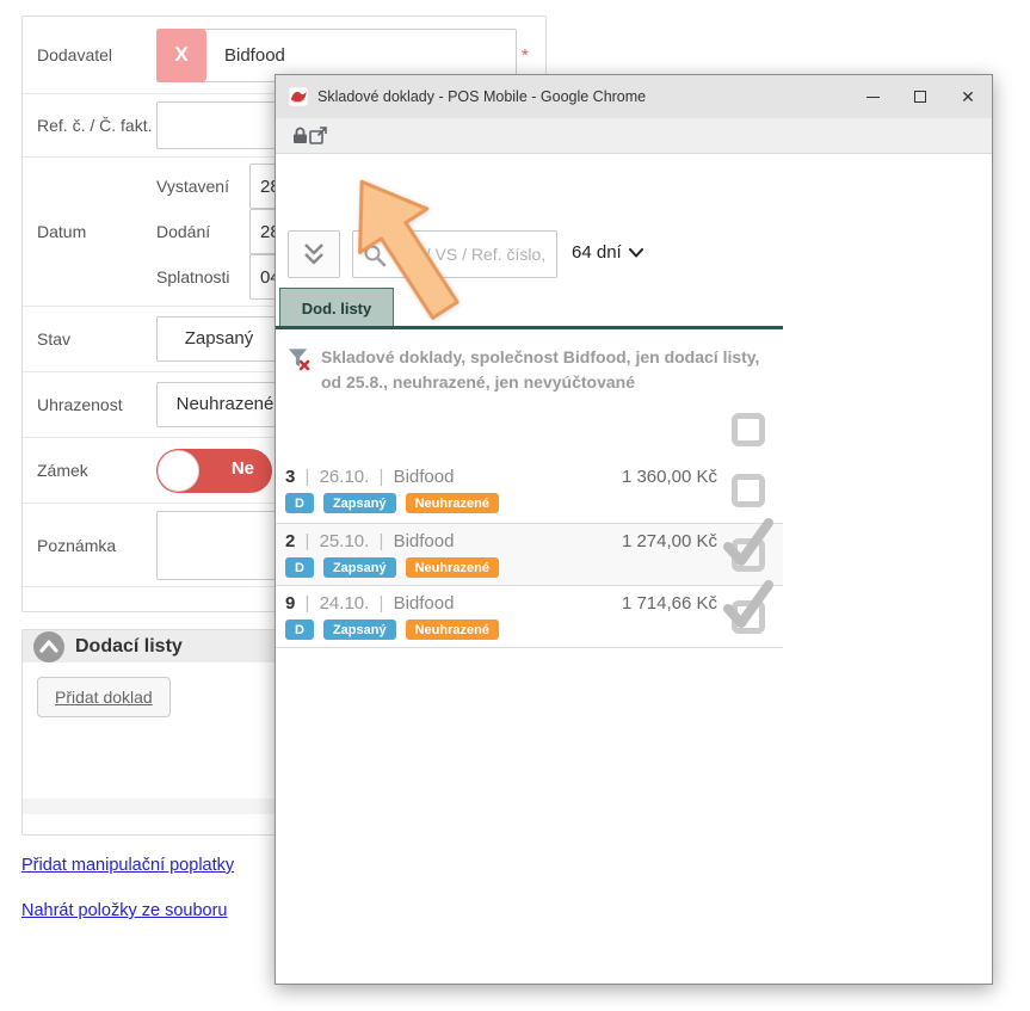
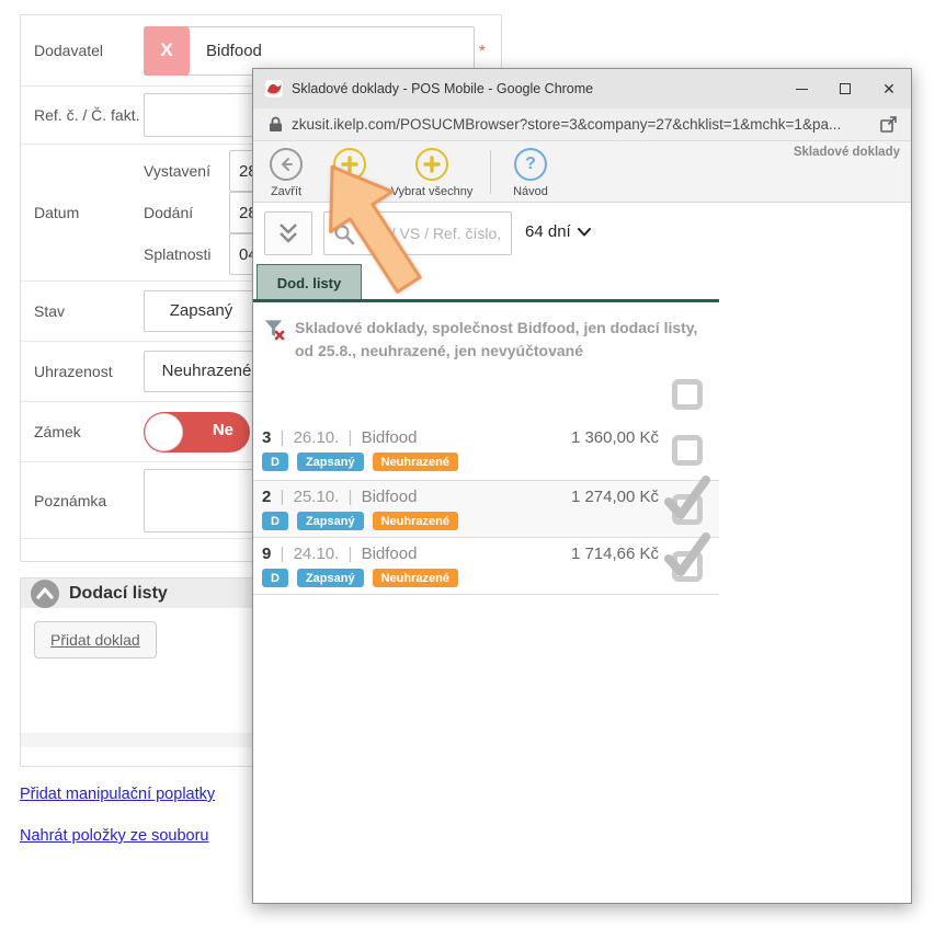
  Dodavatel
  Bidfood
  X
  *
  Ref. č. / Č. fakt.
  Datum
  Vystavení
  Dodání
  Splatnosti
  Stav
  Zapsaný
  Uhrazenost
  Neuhrazené
  Zámek
  Ne
  Poznámka
  Dodací listy
  Přidat doklad
  Přidat manipulační poplatky
  Nahrát položky ze souboru
  Skladové doklady - POS Mobile - Google Chrome
  ✕
+ zkusit.ikelp.com/POSUCMBrowser?store=3&company=27&chklist=1&mchk=1&pa...
+ Zavřít
+ Vybrat všechny
+ ?
+ Návod
+ Skladové doklady
  VS / Ref. číslo,
  64 dní
  Dod. listy
  Skladové doklady, společnost Bidfood, jen dodací listy, od 25.8., neuhrazené, jen nevyúčtované
  3 | 26.10. | Bidfood
  1 360,00 Kč
  D
  Zapsaný
  Neuhrazené
  2 | 25.10. | Bidfood
  1 274,00 Kč
  D
  Zapsaný
  Neuhrazené
  9 | 24.10. | Bidfood
  1 714,66 Kč
  D
  Zapsaný
  Neuhrazené
